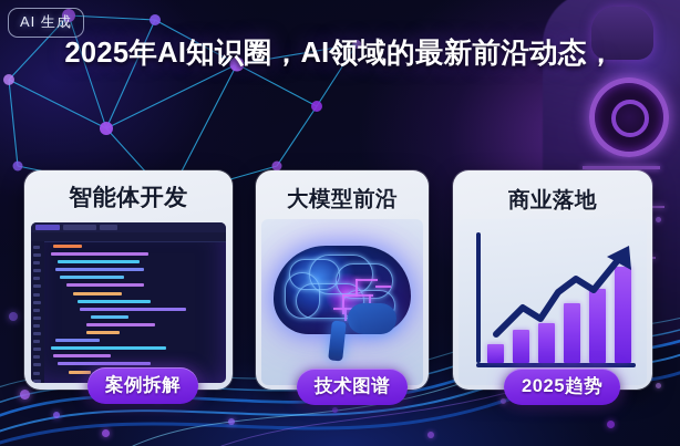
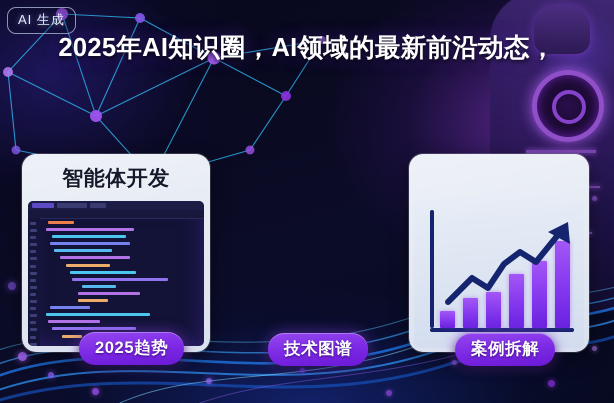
  AI 生成
  2025年AI知识圈，AI领域的最新前沿动态，
  智能体开发
- 大模型前沿
- 商业落地
- 案例拆解
+ 2025趋势
  技术图谱
- 2025趋势
+ 案例拆解
